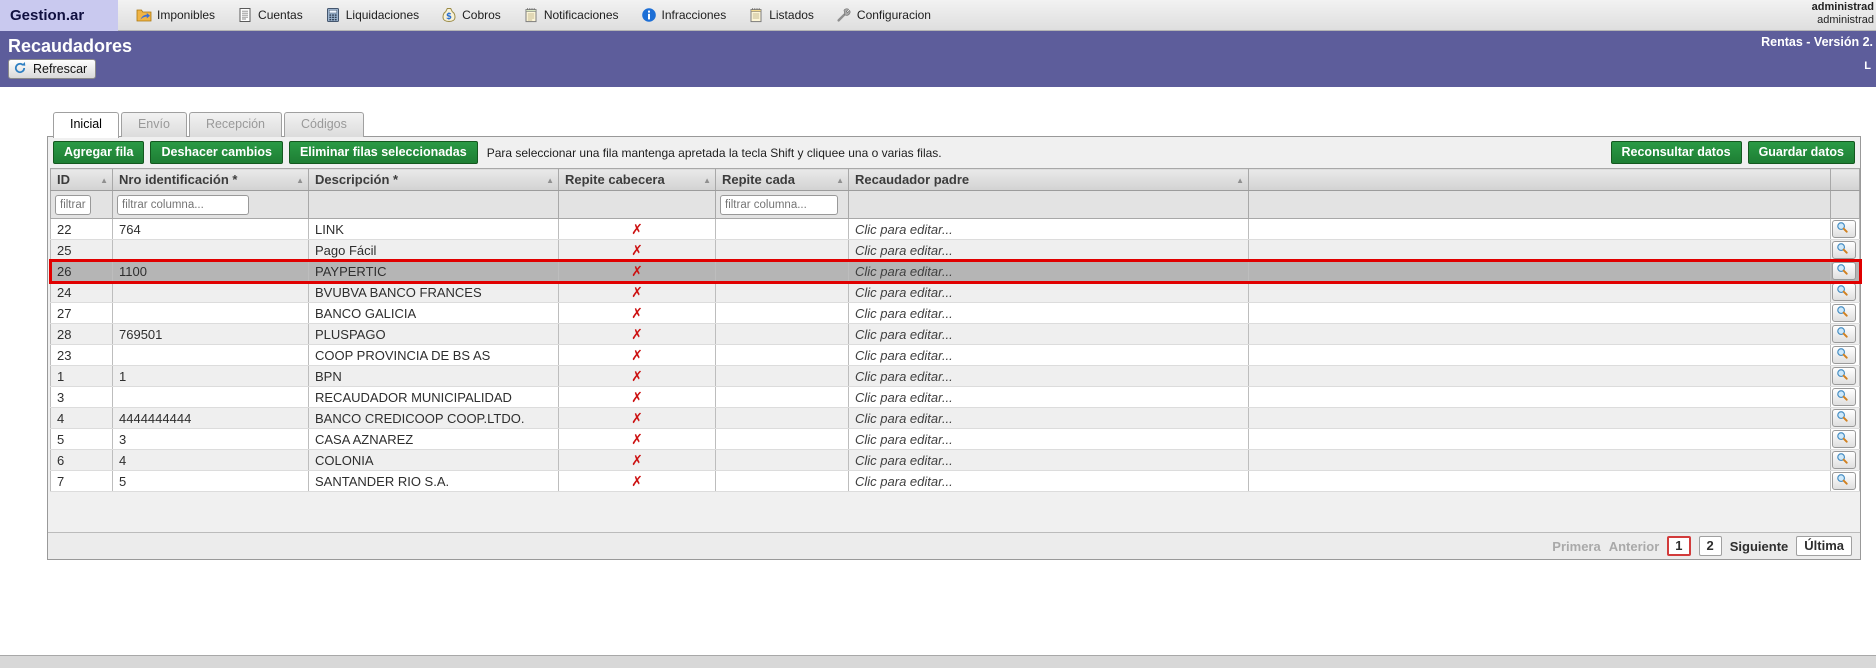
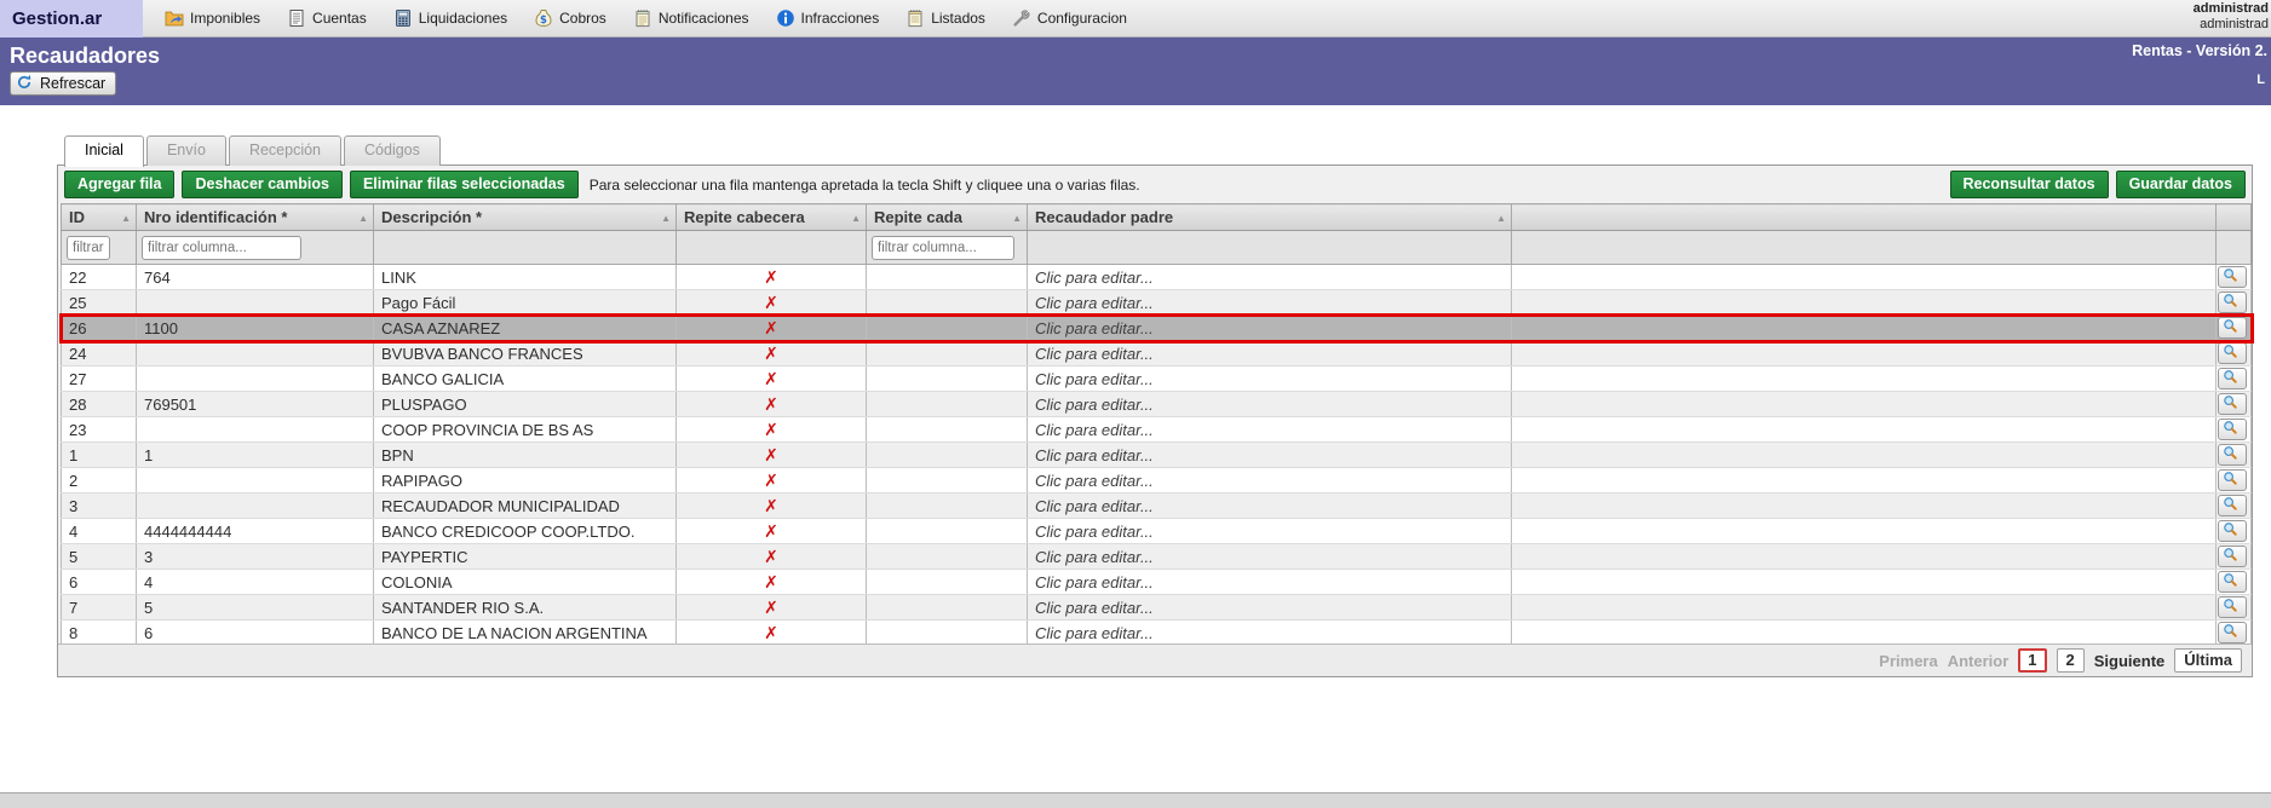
  Gestion.ar
  Imponibles
  Cuentas
  Liquidaciones
  $
  Cobros
  Notificaciones
  Infracciones
  Listados
  Configuracion
  administrad
  administrad
  Recaudadores
  Rentas - Versión 2.
  L
  Refrescar
  Inicial
  Envío
  Recepción
  Códigos
  Agregar fila
  Deshacer cambios
  Eliminar filas seleccionadas
  Para seleccionar una fila mantenga apretada la tecla Shift y cliquee una o varias filas.
  Reconsultar datos
  Guardar datos
  ID ▲	Nro identificación * ▲	Descripción * ▲	Repite cabecera ▲	Repite cada ▲	Recaudador padre ▲
  filtrar	filtrar columna...			filtrar columna...
  22	764	LINK	✗		Clic para editar...
  25		Pago Fácil	✗		Clic para editar...
- 26	1100	PAYPERTIC	✗		Clic para editar...
+ 26	1100	CASA AZNAREZ	✗		Clic para editar...
  24		BVUBVA BANCO FRANCES	✗		Clic para editar...
  27		BANCO GALICIA	✗		Clic para editar...
  28	769501	PLUSPAGO	✗		Clic para editar...
  23		COOP PROVINCIA DE BS AS	✗		Clic para editar...
  1	1	BPN	✗		Clic para editar...
+ 2		RAPIPAGO	✗		Clic para editar...
  3		RECAUDADOR MUNICIPALIDAD	✗		Clic para editar...
  4	4444444444	BANCO CREDICOOP COOP.LTDO.	✗		Clic para editar...
- 5	3	CASA AZNAREZ	✗		Clic para editar...
+ 5	3	PAYPERTIC	✗		Clic para editar...
  6	4	COLONIA	✗		Clic para editar...
  7	5	SANTANDER RIO S.A.	✗		Clic para editar...
+ 8	6	BANCO DE LA NACION ARGENTINA	✗		Clic para editar...
  Primera
  Anterior
  1
  2
  Siguiente
  Última
